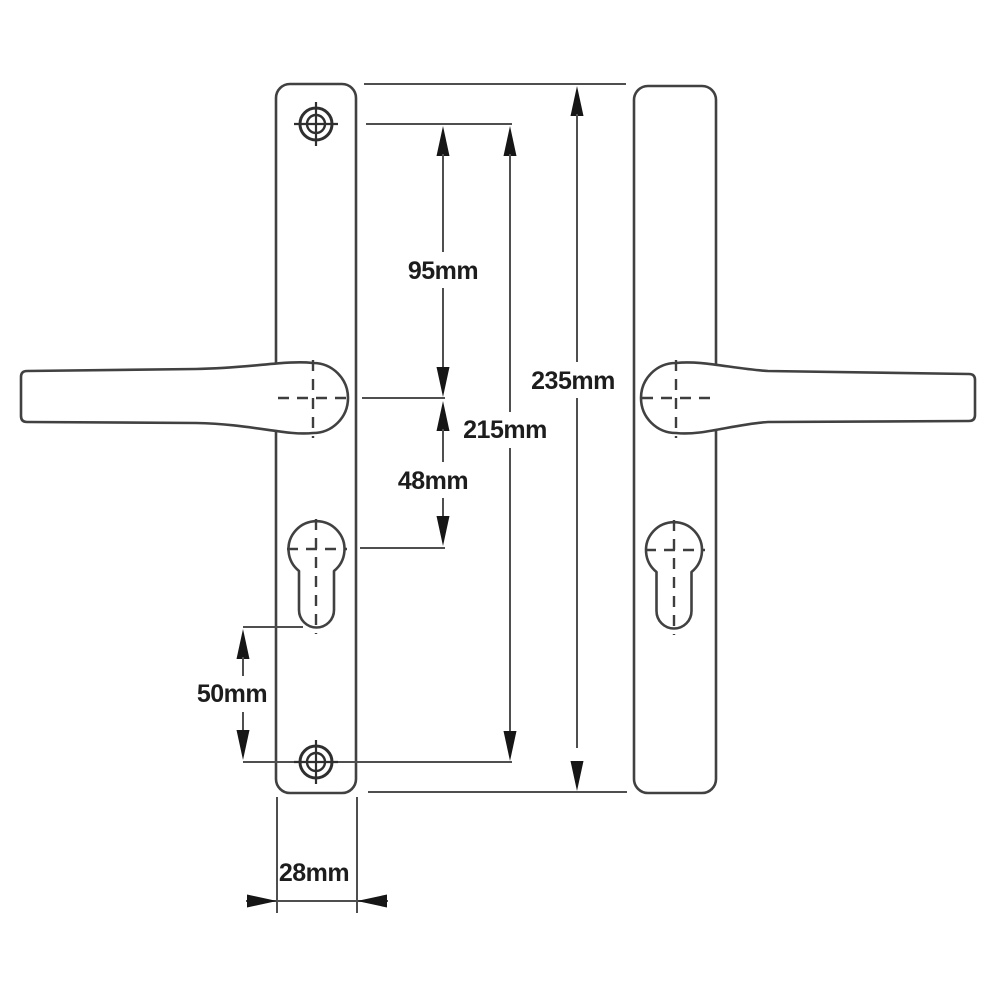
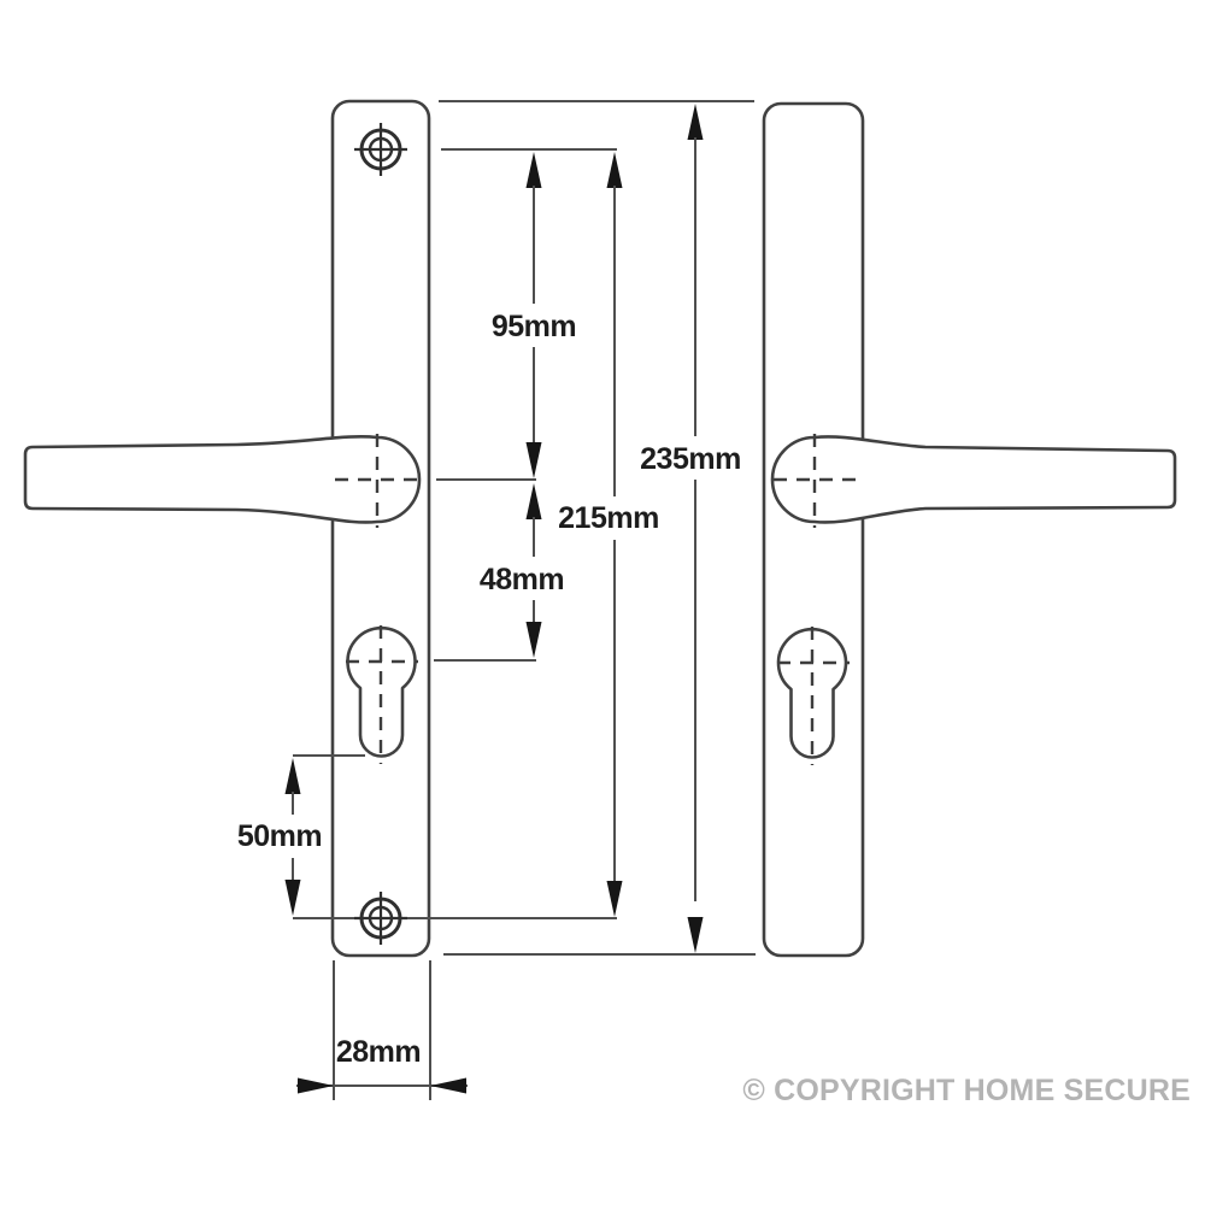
  95mm
  215mm
  235mm
  48mm
  50mm
  28mm
+ © COPYRIGHT HOME SECURE
